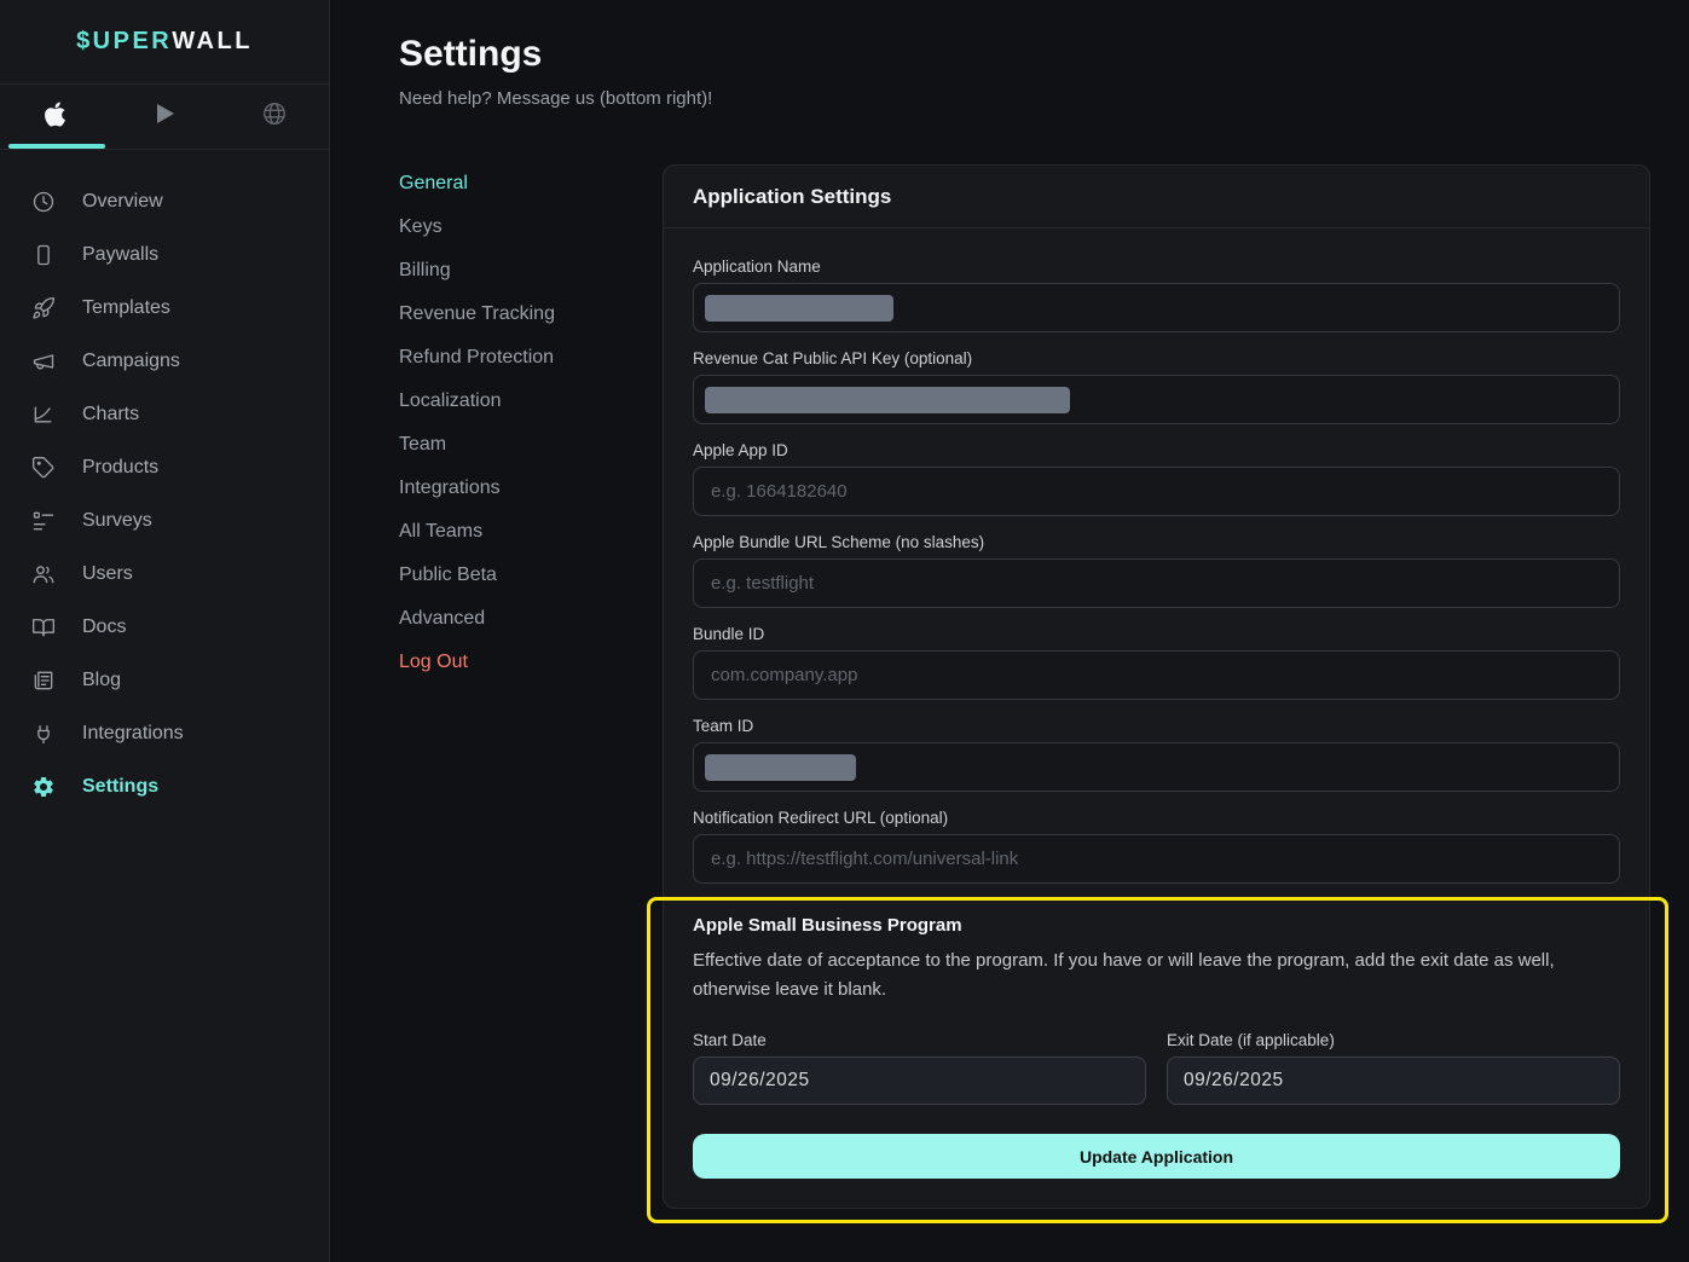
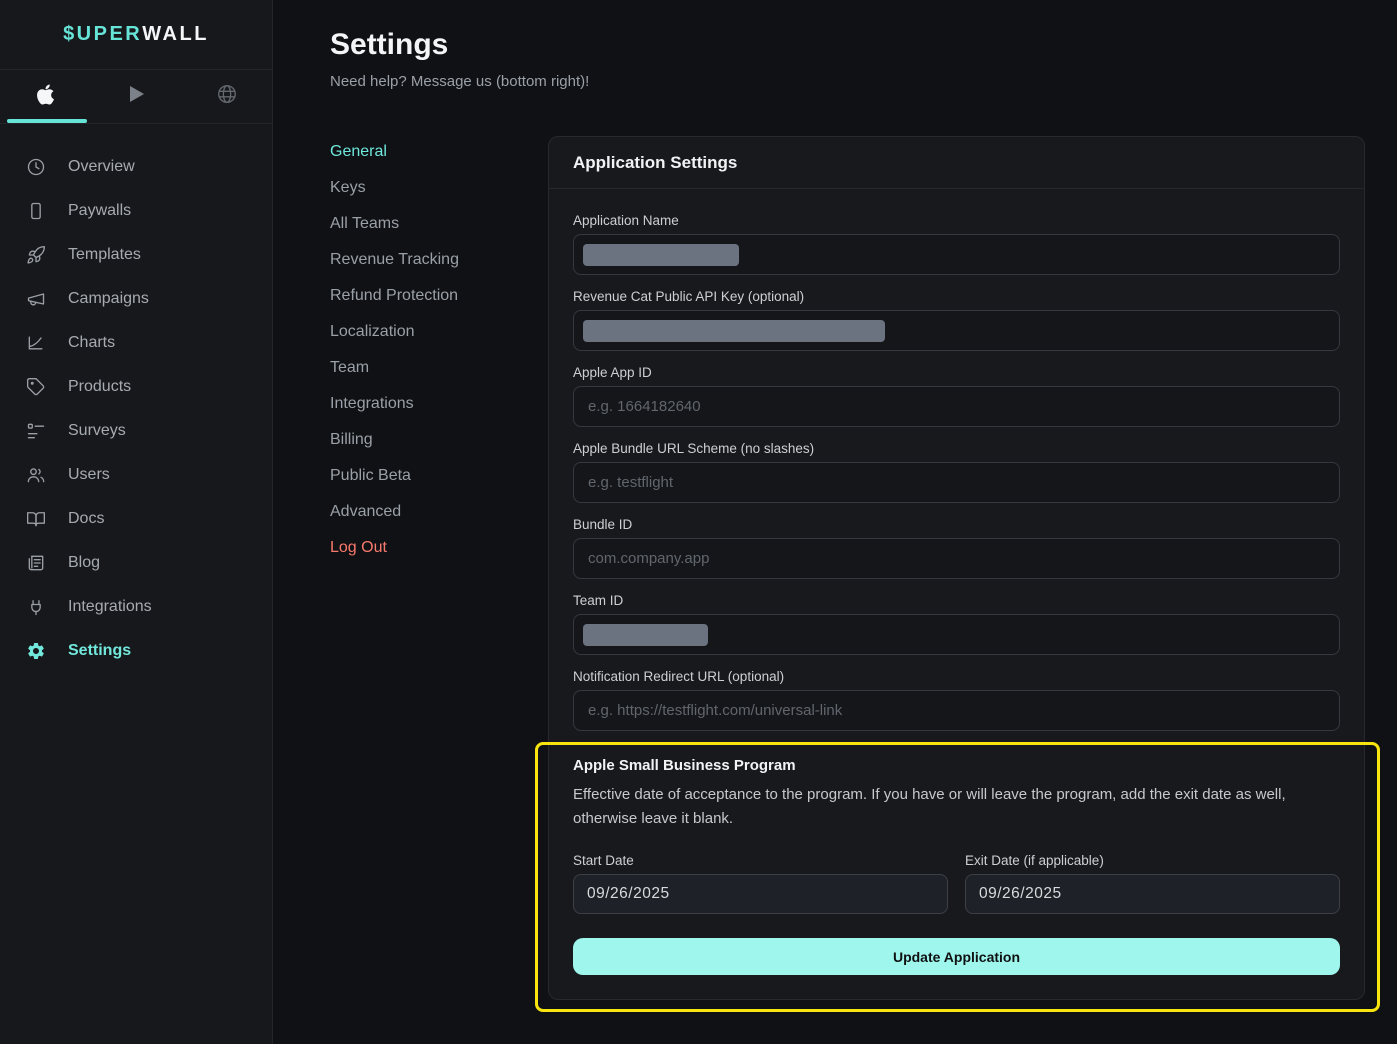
  $UPER
  WALL
  Overview
  Paywalls
  Templates
  Campaigns
  Charts
  Products
  Surveys
  Users
  Docs
  Blog
  Integrations
  Settings
  Settings
  Need help? Message us (bottom right)!
  General
  Keys
- Billing
+ All Teams
  Revenue Tracking
  Refund Protection
  Localization
  Team
  Integrations
- All Teams
+ Billing
  Public Beta
  Advanced
  Log Out
  Application Settings
  Application Name
  Revenue Cat Public API Key (optional)
  Apple App ID
  e.g. 1664182640
  Apple Bundle URL Scheme (no slashes)
  e.g. testflight
  Bundle ID
  com.company.app
  Team ID
  Notification Redirect URL (optional)
  e.g. https://testflight.com/universal-link
  Apple Small Business Program
  Effective date of acceptance to the program. If you have or will leave the program, add the exit date as well, otherwise leave it blank.
  Start Date
  09/26/2025
  Exit Date (if applicable)
  09/26/2025
  Update Application
